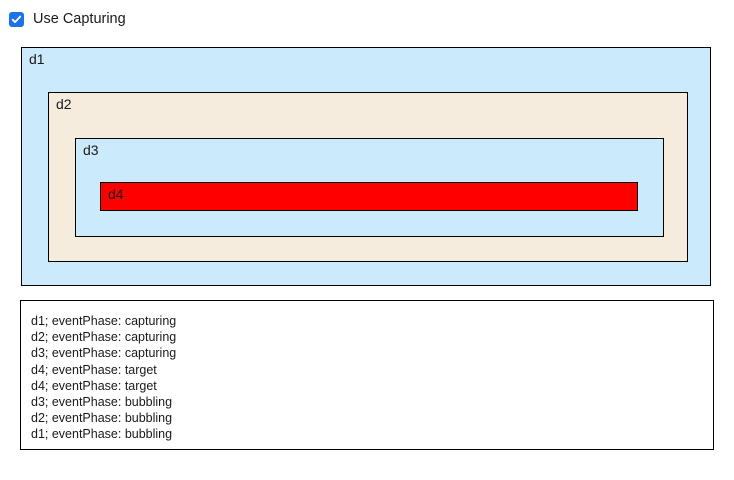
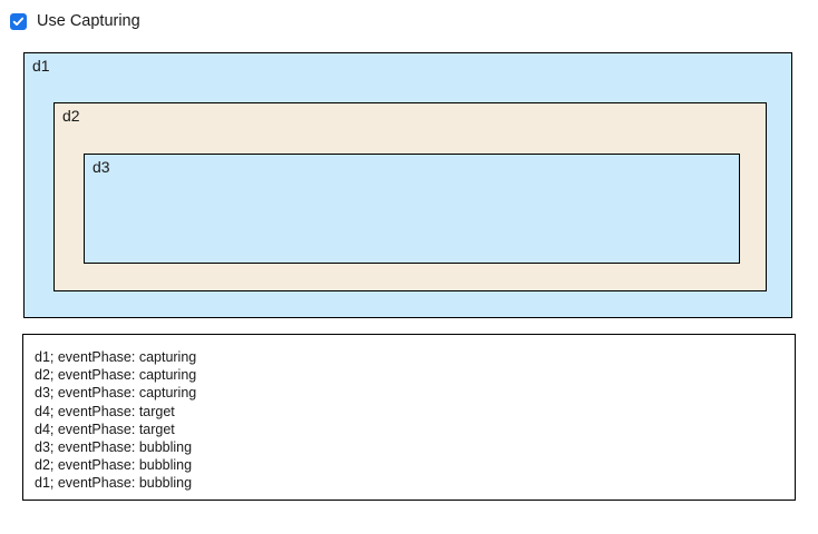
  Use Capturing
  d1
  d2
  d3
- d4
  d1; eventPhase: capturing
  d2; eventPhase: capturing
  d3; eventPhase: capturing
  d4; eventPhase: target
  d4; eventPhase: target
  d3; eventPhase: bubbling
  d2; eventPhase: bubbling
  d1; eventPhase: bubbling
